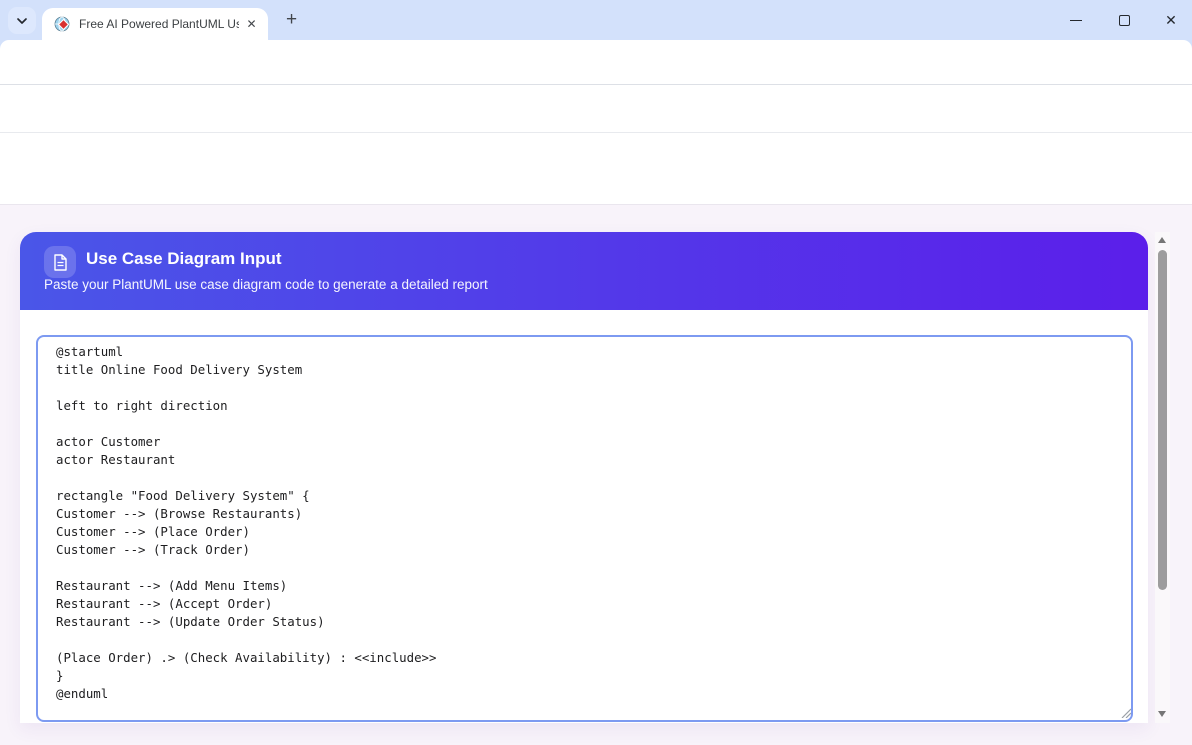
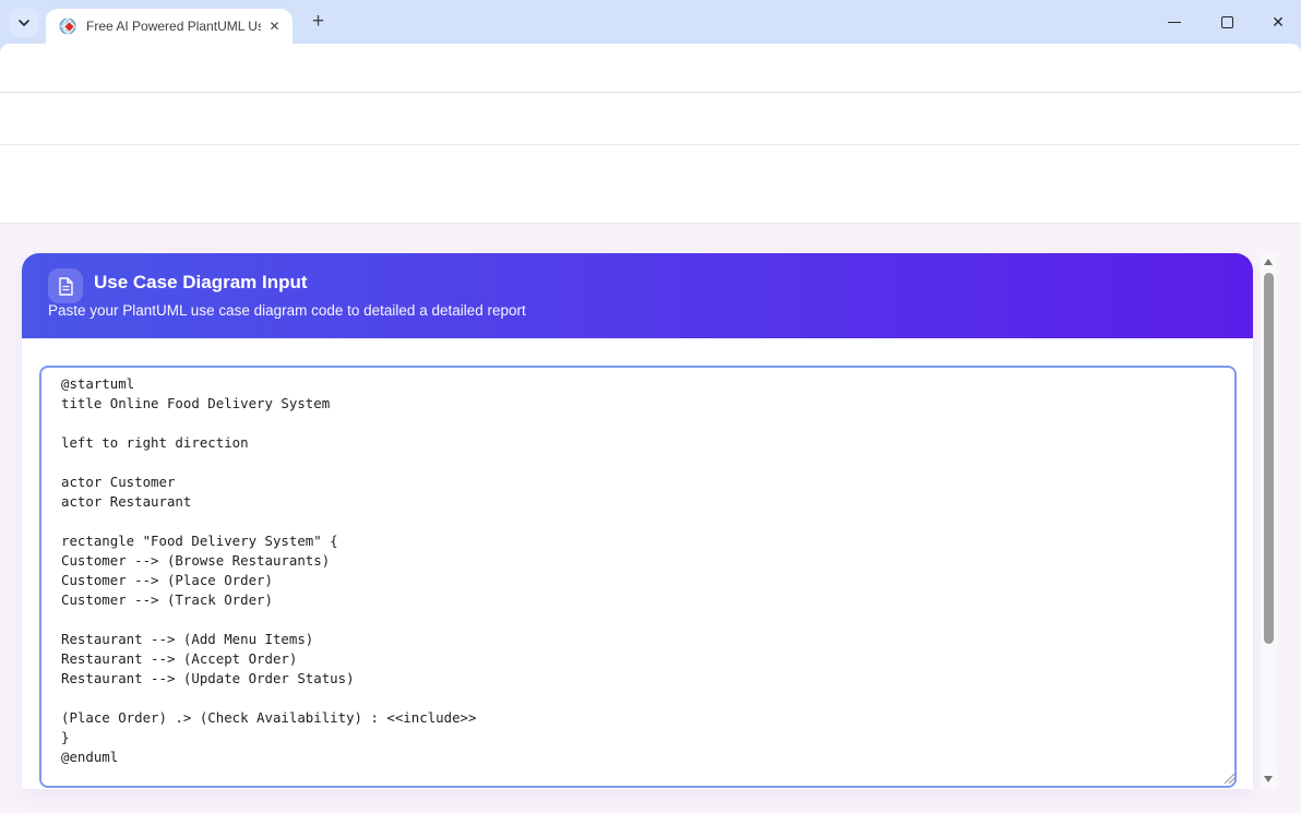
  Free AI Powered PlantUML Us
  ✕
  +
  ✕
  Use Case Diagram Input
- Paste your PlantUML use case diagram code to generate a detailed report
+ Paste your PlantUML use case diagram code to detailed a detailed report
  @startuml
  title Online Food Delivery System
  left to right direction
  actor Customer
  actor Restaurant
  rectangle "Food Delivery System" {
  Customer --> (Browse Restaurants)
  Customer --> (Place Order)
  Customer --> (Track Order)
  Restaurant --> (Add Menu Items)
  Restaurant --> (Accept Order)
  Restaurant --> (Update Order Status)
  (Place Order) .> (Check Availability) : <<include>>
  }
  @enduml
